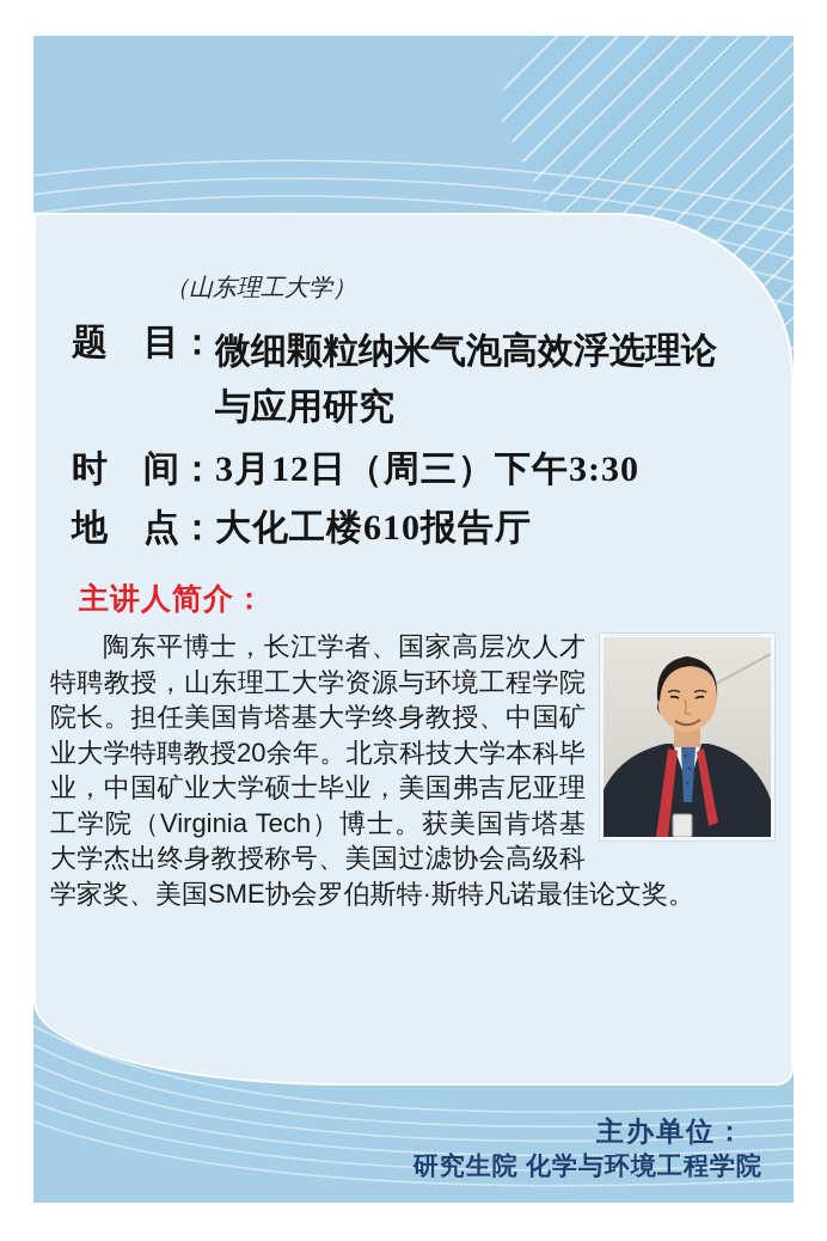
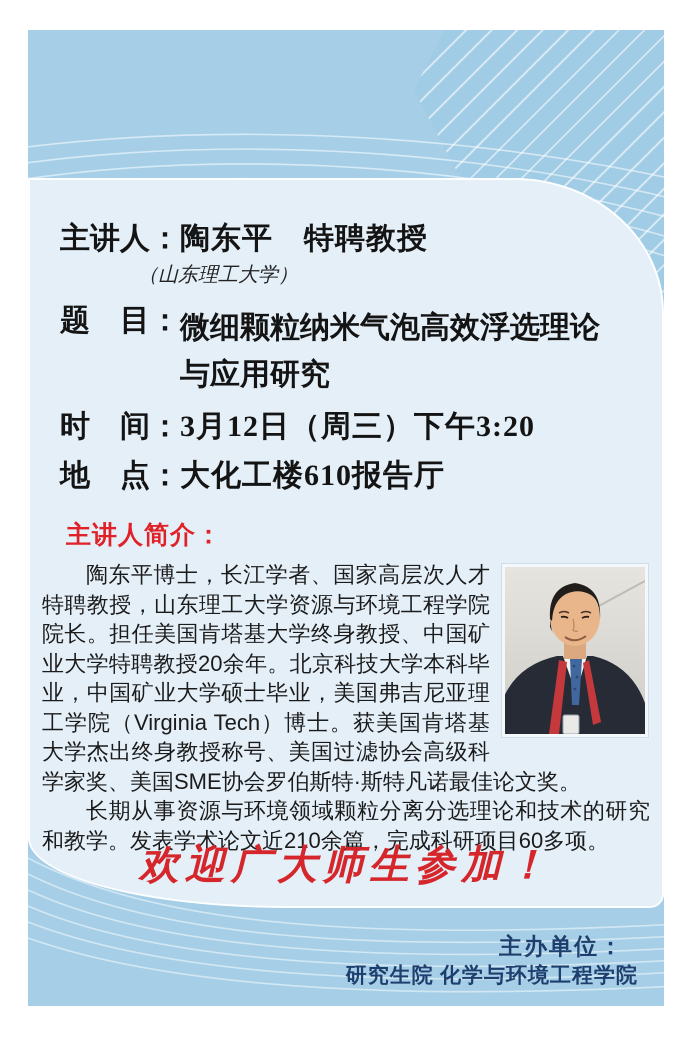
+ 主讲人：陶东平 特聘教授
  （山东理工大学）
  题 目
  ：
  微细颗粒纳米气泡高效浮选理论
  与应用研究
- 时 间：3月12日（周三）下午3:30
+ 时 间：3月12日（周三）下午3:20
  地 点：大化工楼610报告厅
  主讲人简介：
  陶东平博士，长江学者、国家高层次人才特聘教授，山东理工大学资源与环境工程学院院长。担任美国肯塔基大学终身教授、中国矿业大学特聘教授20余年。北京科技大学本科毕业，中国矿业大学硕士毕业，美国弗吉尼亚理工学院（Virginia Tech）博士。获美国肯塔基大学杰出终身教授称号、美国过滤协会高级科学家奖、美国SME协会罗伯斯特·斯特凡诺最佳论文奖。
+ 长期从事资源与环境领域颗粒分离分选理论和技术的研究和教学。发表学术论文近210余篇，完成科研项目60多项。
+ 欢迎广大师生参加！
  主办单位：
  研究生院 化学与环境工程学院
